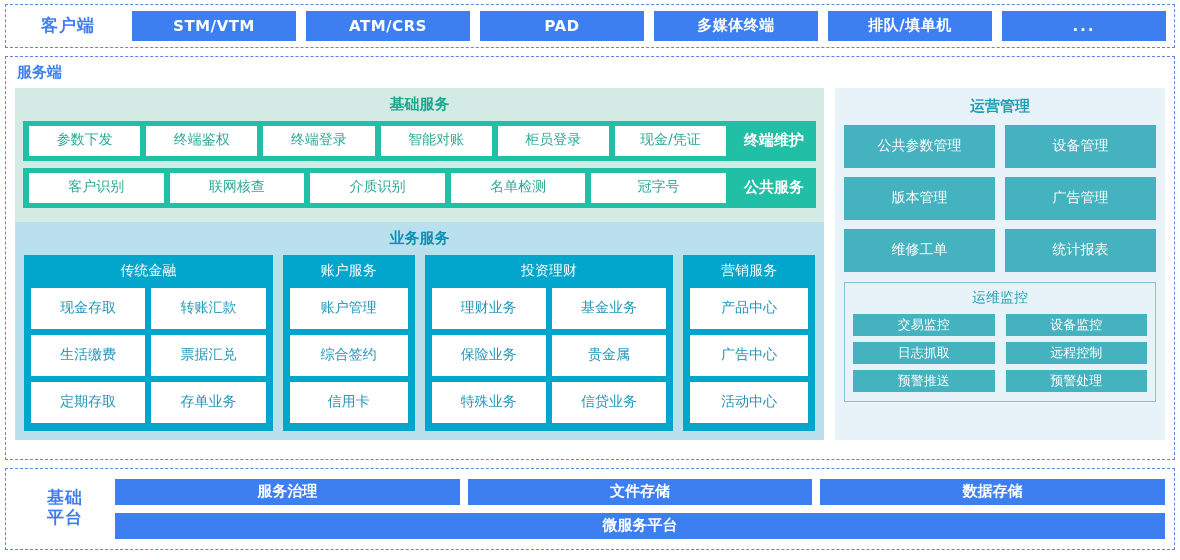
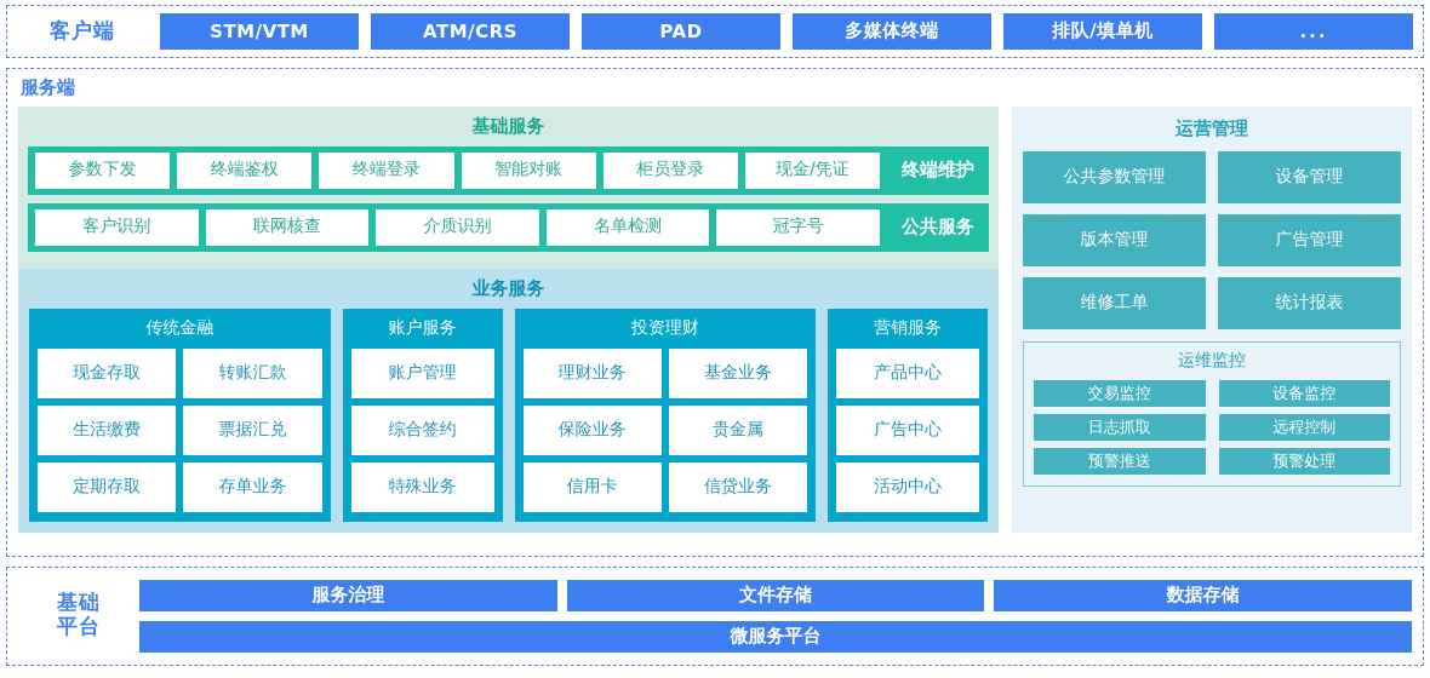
  客户端
  STM/VTM
  ATM/CRS
  PAD
  多媒体终端
  排队/填单机
  ...
  服务端
  基础服务
  参数下发
  终端鉴权
  终端登录
  智能对账
  柜员登录
  现金/凭证
  终端维护
  客户识别
  联网核查
  介质识别
  名单检测
  冠字号
  公共服务
  业务服务
  传统金融
  现金存取
  转账汇款
  生活缴费
  票据汇兑
  定期存取
  存单业务
  账户服务
  账户管理
  综合签约
- 信用卡
+ 特殊业务
  投资理财
  理财业务
  基金业务
  保险业务
  贵金属
- 特殊业务
+ 信用卡
  信贷业务
  营销服务
  产品中心
  广告中心
  活动中心
  运营管理
  公共参数管理
  设备管理
  版本管理
  广告管理
  维修工单
  统计报表
  运维监控
  交易监控
  设备监控
  日志抓取
  远程控制
  预警推送
  预警处理
  基础
  平台
  服务治理
  文件存储
  数据存储
  微服务平台
